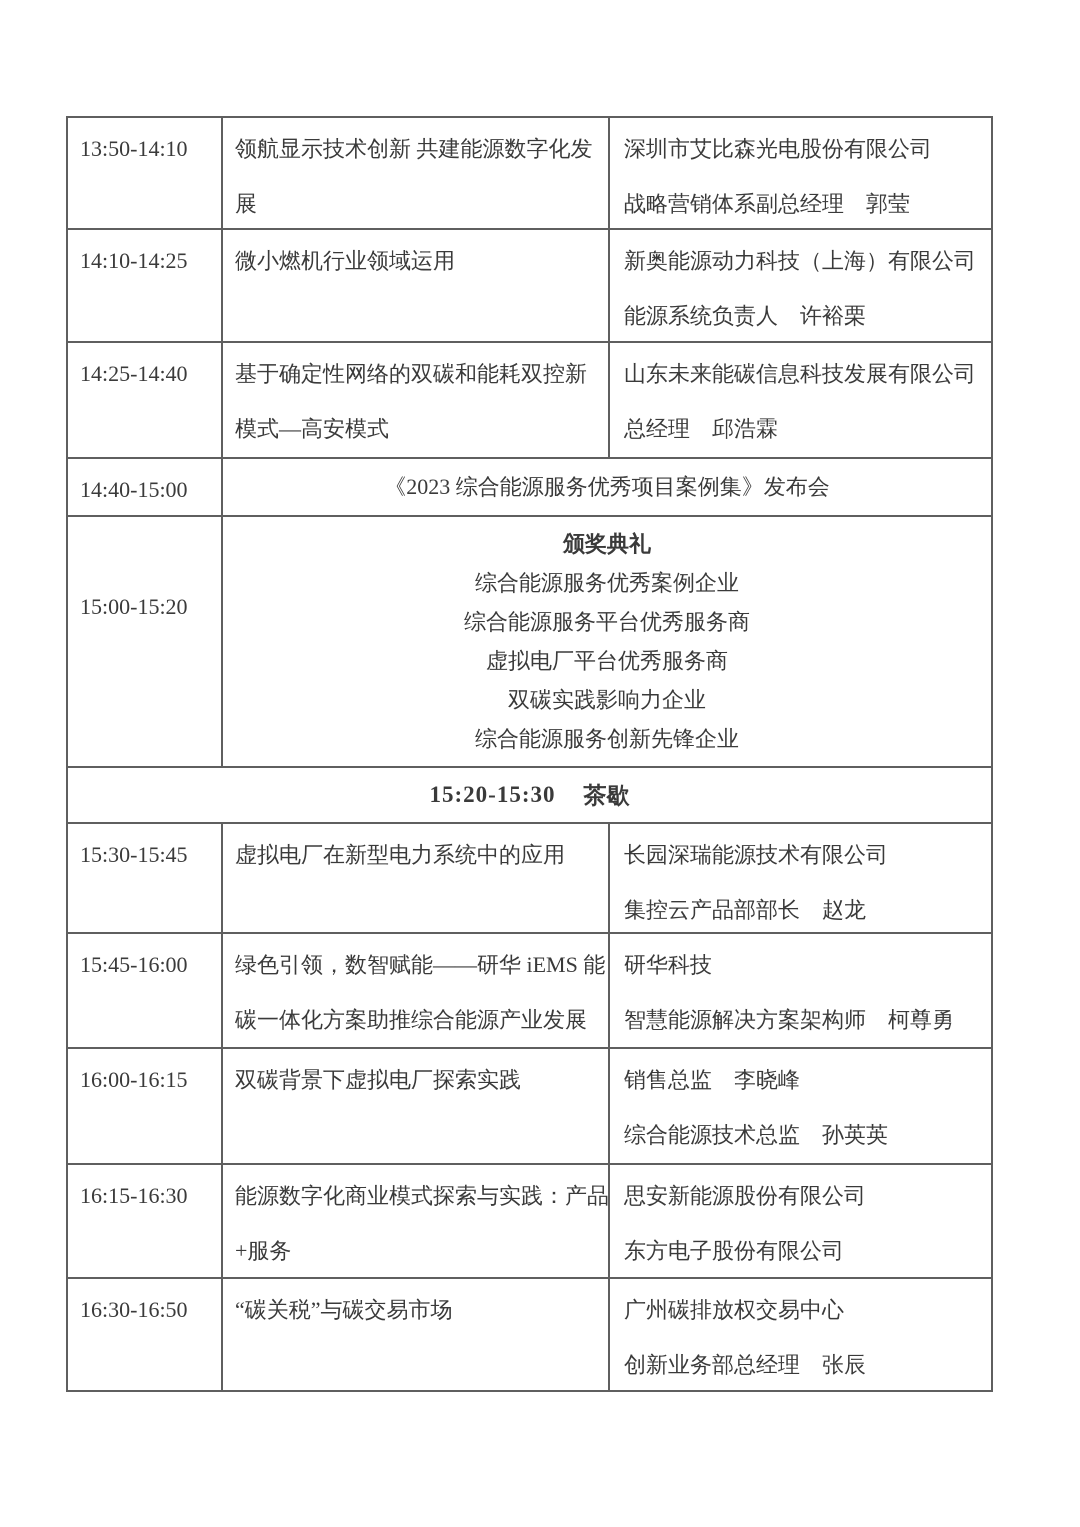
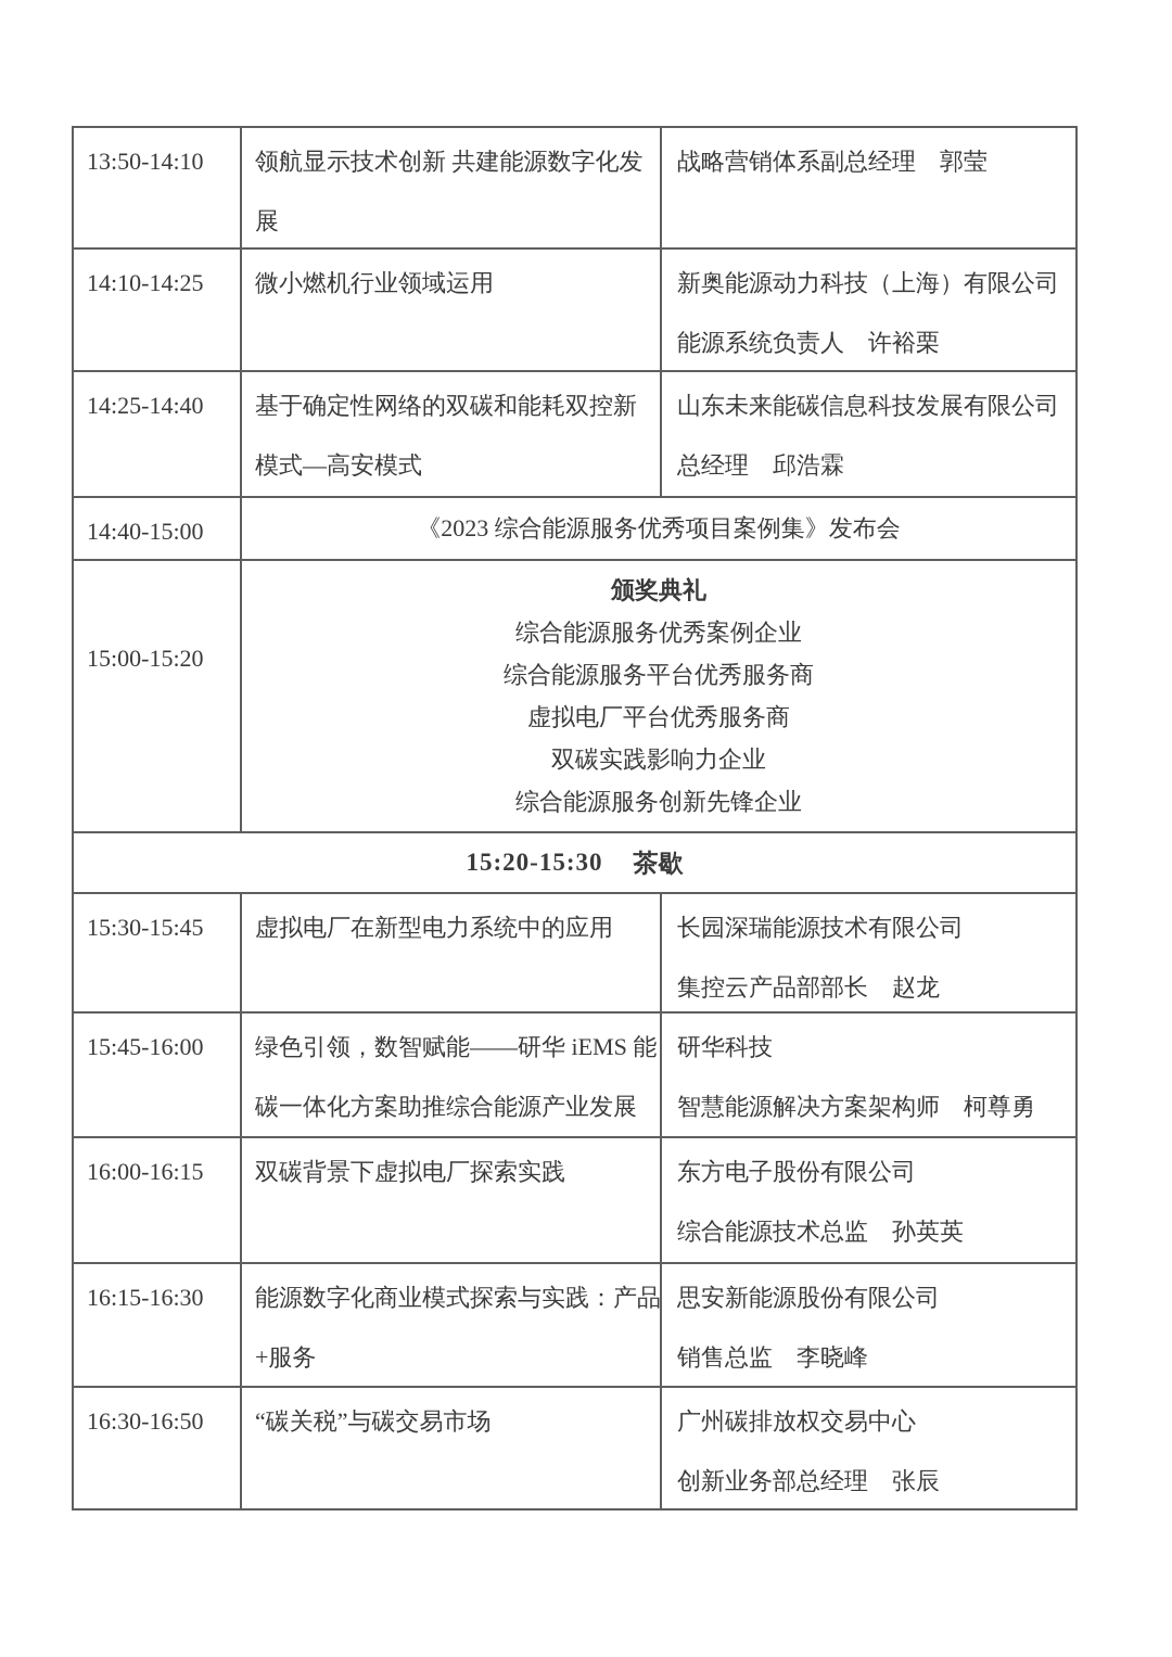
  13:50-14:10
  领航显示技术创新 共建能源数字化发
  展
- 深圳市艾比森光电股份有限公司
  战略营销体系副总经理 郭莹
  14:10-14:25
  微小燃机行业领域运用
  新奥能源动力科技（上海）有限公司
  能源系统负责人 许裕栗
  14:25-14:40
  基于确定性网络的双碳和能耗双控新
  模式—高安模式
  山东未来能碳信息科技发展有限公司
  总经理 邱浩霖
  14:40-15:00
  《2023 综合能源服务优秀项目案例集》发布会
  15:00-15:20
  颁奖典礼
  综合能源服务优秀案例企业
  综合能源服务平台优秀服务商
  虚拟电厂平台优秀服务商
  双碳实践影响力企业
  综合能源服务创新先锋企业
  15:20-15:30
  茶歇
  15:30-15:45
  虚拟电厂在新型电力系统中的应用
  长园深瑞能源技术有限公司
  集控云产品部部长 赵龙
  15:45-16:00
  绿色引领，数智赋能——研华 iEMS 能
  碳一体化方案助推综合能源产业发展
  研华科技
  智慧能源解决方案架构师 柯尊勇
  16:00-16:15
  双碳背景下虚拟电厂探索实践
- 销售总监 李晓峰
+ 东方电子股份有限公司
  综合能源技术总监 孙英英
  16:15-16:30
  能源数字化商业模式探索与实践：产品
  +服务
  思安新能源股份有限公司
- 东方电子股份有限公司
+ 销售总监 李晓峰
  16:30-16:50
  “碳关税”与碳交易市场
  广州碳排放权交易中心
  创新业务部总经理 张辰
